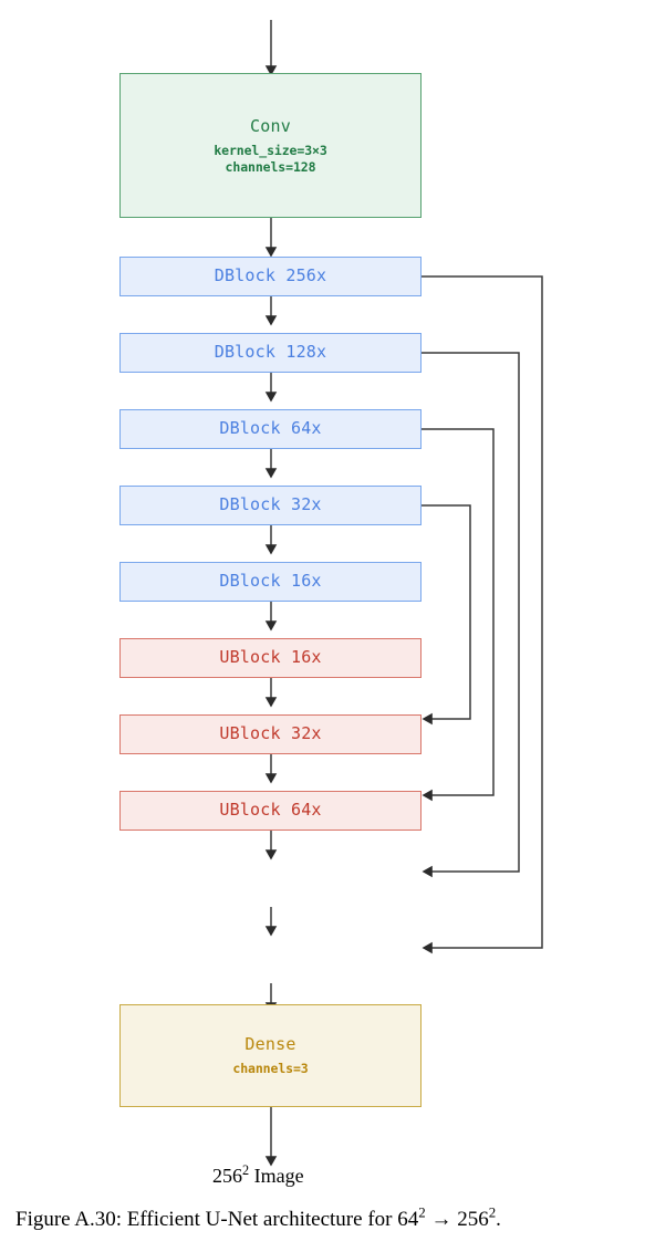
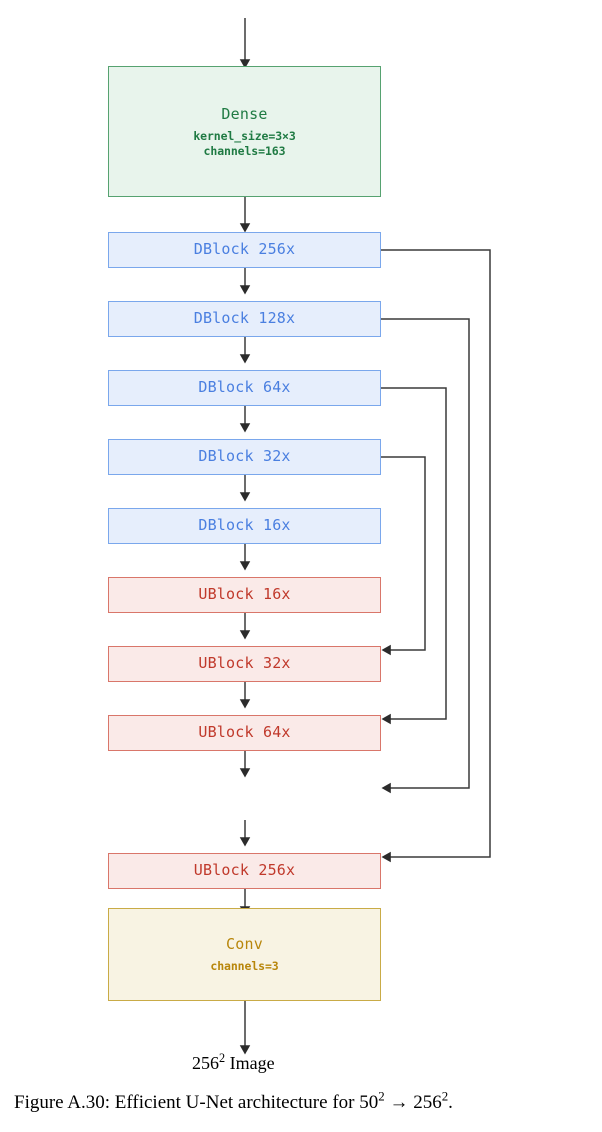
- Conv
+ Dense
  kernel_size=3×3
- channels=128
+ channels=163
  DBlock 256x
  DBlock 128x
  DBlock 64x
  DBlock 32x
  DBlock 16x
  UBlock 16x
  UBlock 32x
  UBlock 64x
+ UBlock 256x
- Dense
+ Conv
  channels=3
  2562 Image
- Figure A.30: Efficient U-Net architecture for 642 → 2562.
+ Figure A.30: Efficient U-Net architecture for 502 → 2562.
